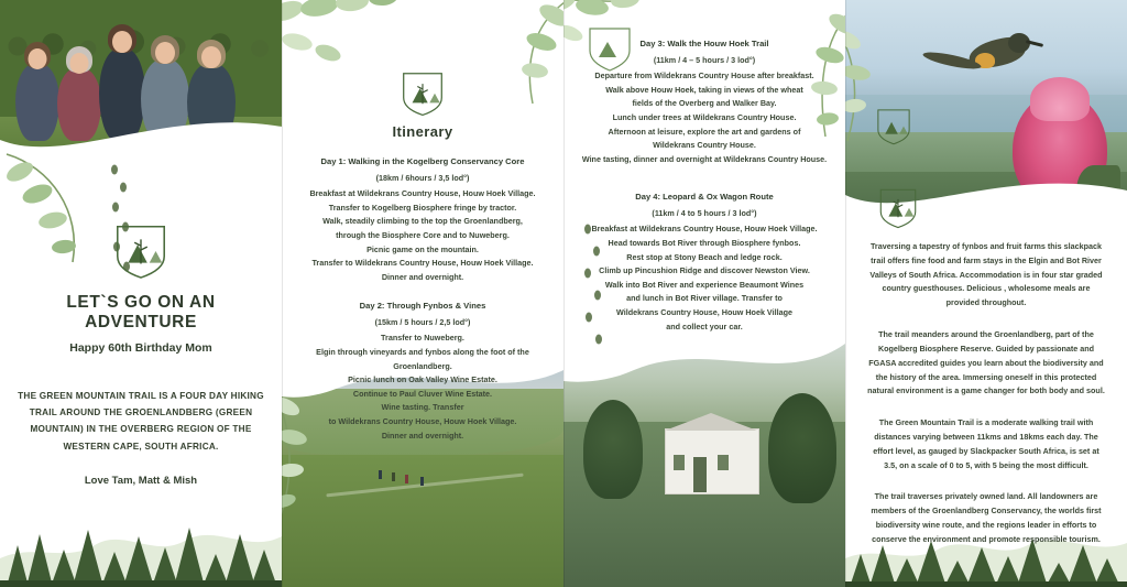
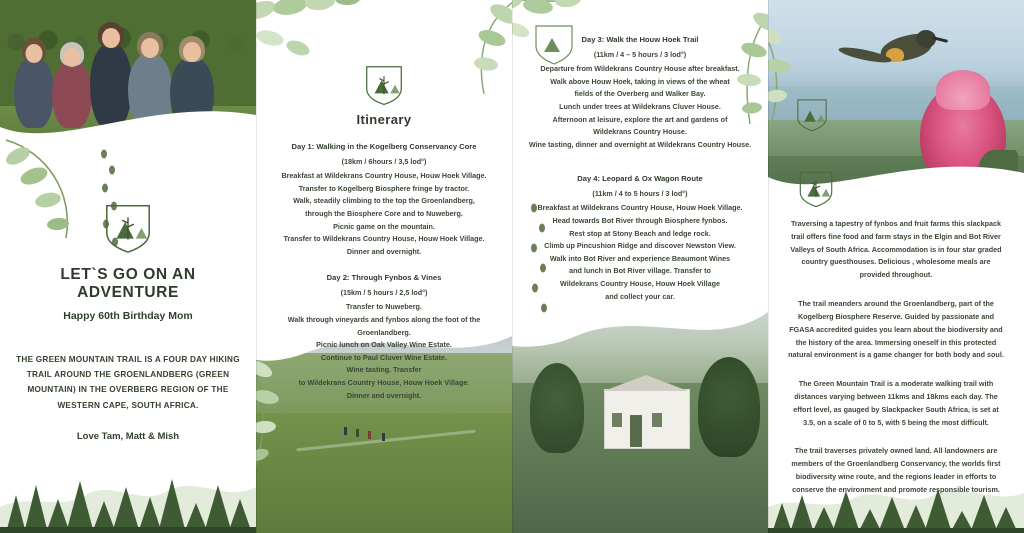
  LET`S GO ON AN ADVENTURE
  Happy 60th Birthday Mom
  THE GREEN MOUNTAIN TRAIL IS A FOUR DAY HIKING TRAIL AROUND THE GROENLANDBERG (GREEN MOUNTAIN) IN THE OVERBERG REGION OF THE WESTERN CAPE, SOUTH AFRICA.
  Love Tam, Matt & Mish
  Itinerary
  Day 1: Walking in the Kogelberg Conservancy Core
  (18km / 6hours / 3,5 lod°)
  Breakfast at Wildekrans Country House, Houw Hoek Village.
  Transfer to Kogelberg Biosphere fringe by tractor.
  Walk, steadily climbing to the top the Groenlandberg,
  through the Biosphere Core and to Nuweberg.
  Picnic game on the mountain.
  Transfer to Wildekrans Country House, Houw Hoek Village.
  Dinner and overnight.
  Day 2: Through Fynbos & Vines
  (15km / 5 hours / 2,5 lod°)
  Transfer to Nuweberg.
- Elgin through vineyards and fynbos along the foot of the
+ Walk through vineyards and fynbos along the foot of the
  Groenlandberg.
  Picnic lunch on Oak Valley Wine Estate.
  Continue to Paul Cluver Wine Estate.
  Wine tasting. Transfer
  to Wildekrans Country House, Houw Hoek Village.
  Dinner and overnight.
  Day 3: Walk the Houw Hoek Trail
  (11km / 4 – 5 hours / 3 lod°)
  Departure from Wildekrans Country House after breakfast.
  Walk above Houw Hoek, taking in views of the wheat
  fields of the Overberg and Walker Bay.
- Lunch under trees at Wildekrans Country House.
+ Lunch under trees at Wildekrans Cluver House.
  Afternoon at leisure, explore the art and gardens of
  Wildekrans Country House.
  Wine tasting, dinner and overnight at Wildekrans Country House.
  Day 4: Leopard & Ox Wagon Route
  (11km / 4 to 5 hours / 3 lod°)
  Breakfast at Wildekrans Country House, Houw Hoek Village.
  Head towards Bot River through Biosphere fynbos.
  Rest stop at Stony Beach and ledge rock.
  Climb up Pincushion Ridge and discover Newston View.
  Walk into Bot River and experience Beaumont Wines
  and lunch in Bot River village. Transfer to
  Wildekrans Country House, Houw Hoek Village
  and collect your car.
  Traversing a tapestry of fynbos and fruit farms this slackpack trail offers fine food and farm stays in the Elgin and Bot River Valleys of South Africa. Accommodation is in four star graded country guesthouses. Delicious , wholesome meals are provided throughout.
  The trail meanders around the Groenlandberg, part of the Kogelberg Biosphere Reserve. Guided by passionate and FGASA accredited guides you learn about the biodiversity and the history of the area. Immersing oneself in this protected natural environment is a game changer for both body and soul.
  The Green Mountain Trail is a moderate walking trail with distances varying between 11kms and 18kms each day. The effort level, as gauged by Slackpacker South Africa, is set at 3.5, on a scale of 0 to 5, with 5 being the most difficult.
  The trail traverses privately owned land. All landowners are members of the Groenlandberg Conservancy, the worlds first biodiversity wine route, and the regions leader in efforts to conserve the environment and promote responsible tourism.
